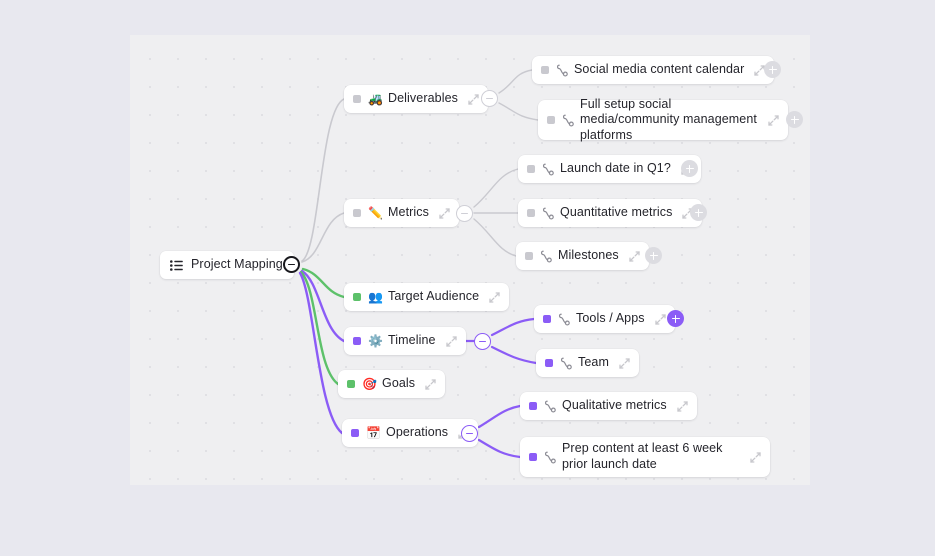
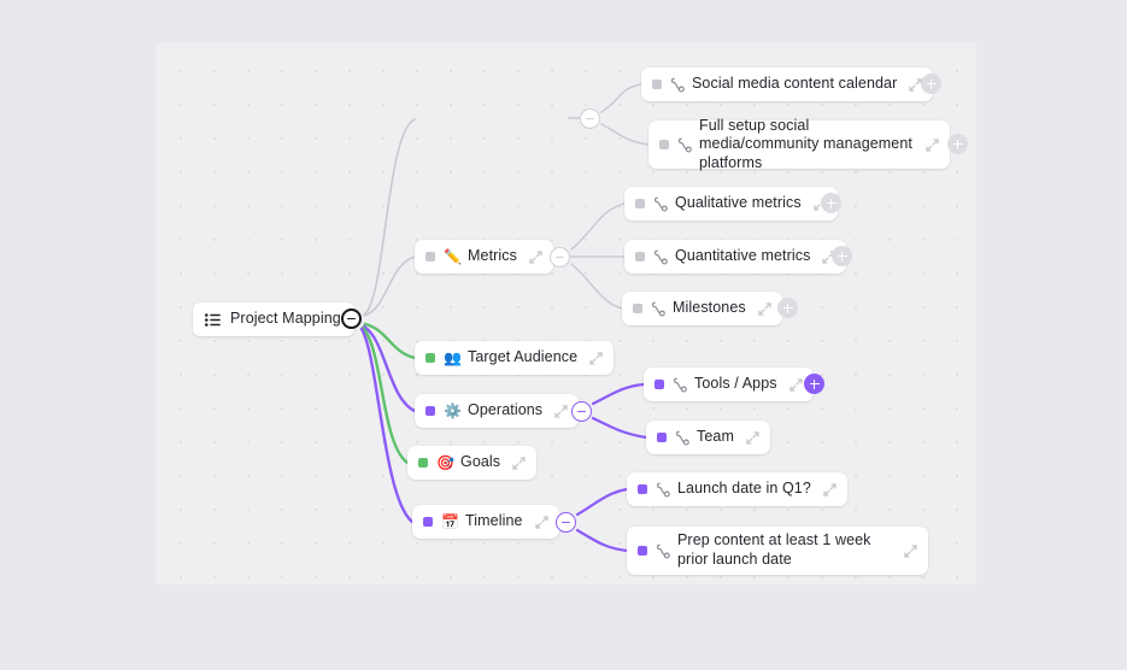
  Project Mapping
- 🚜
- Deliverables
  Social media content calendar
  Full setup social media/community management platforms
  ✏️
  Metrics
- Launch date in Q1?
+ Qualitative metrics
  Quantitative metrics
  Milestones
  👥
  Target Audience
  ⚙️
- Timeline
+ Operations
  Tools / Apps
  Team
  🎯
  Goals
  📅
- Operations
+ Timeline
- Qualitative metrics
+ Launch date in Q1?
- Prep content at least 6 week prior launch date
+ Prep content at least 1 week prior launch date
